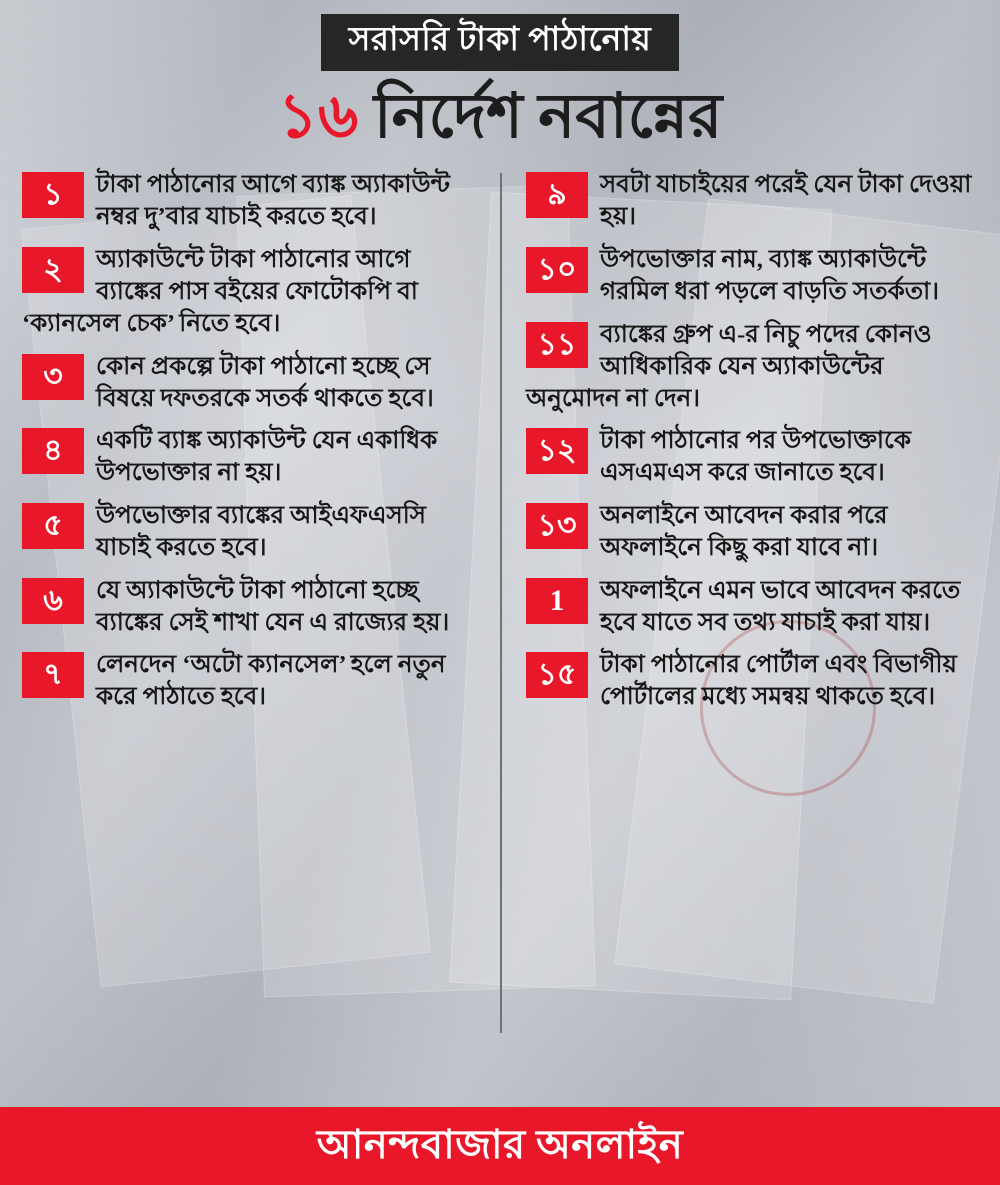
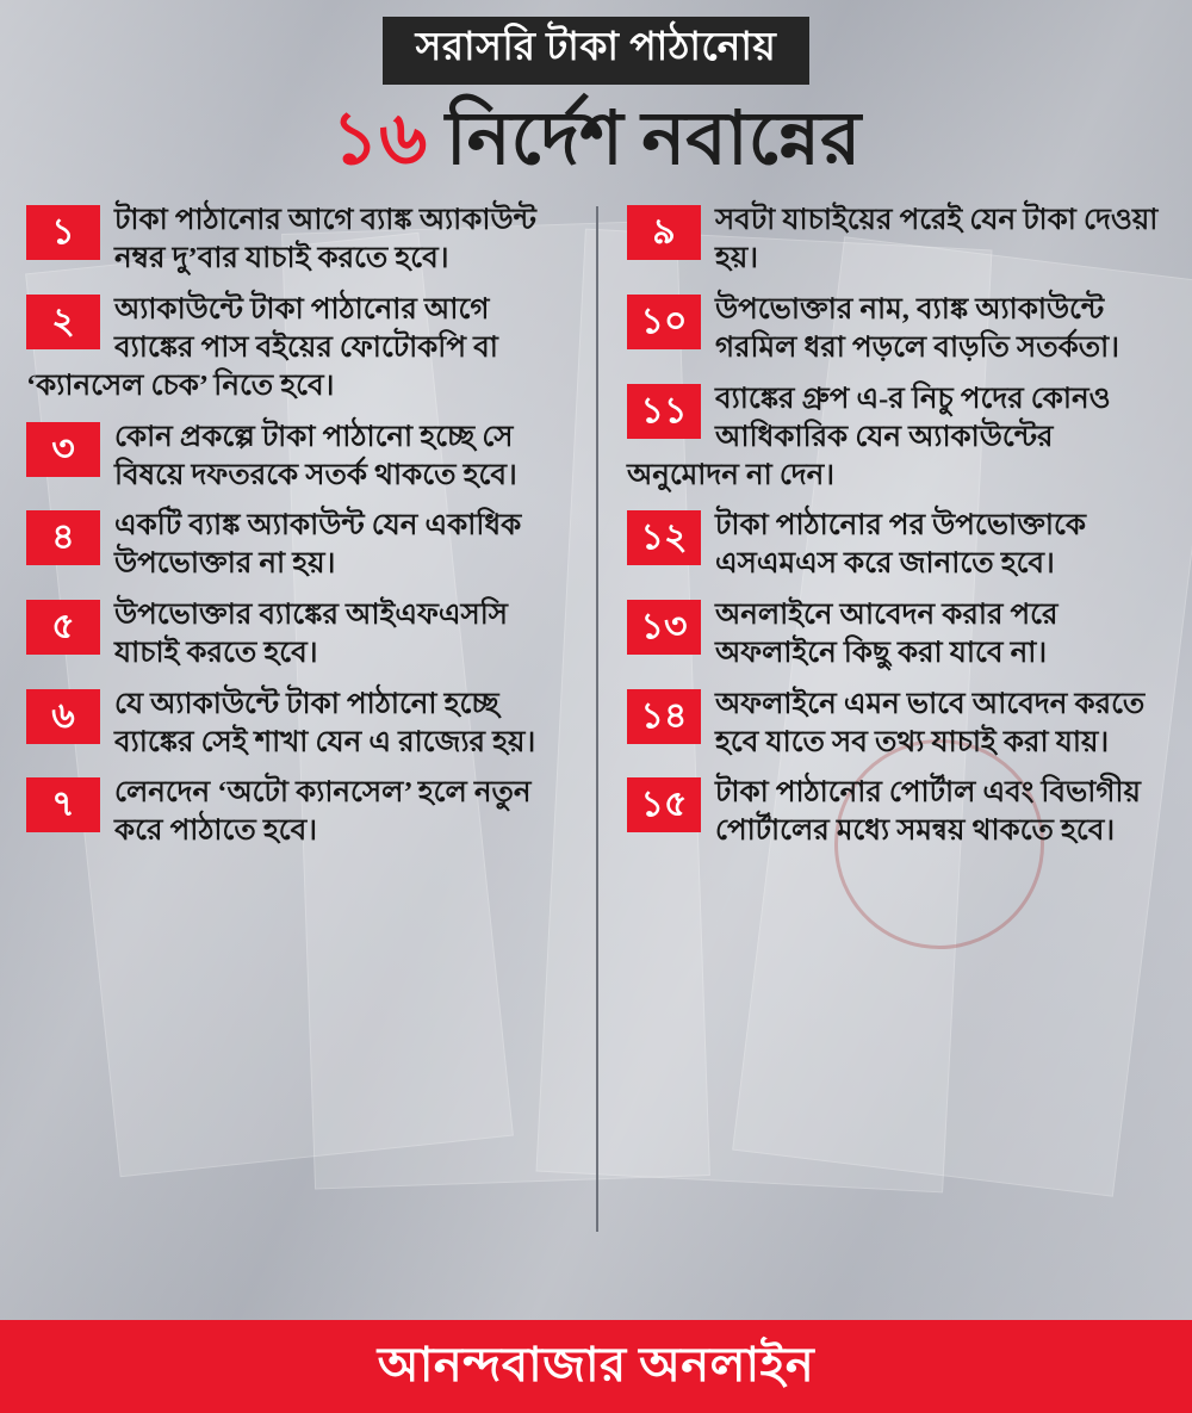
  সরাসরি টাকা পাঠানোয়
  ১৬ নির্দেশ নবান্নের
  ১
  টাকা পাঠানোর আগে ব্যাঙ্ক অ্যাকাউন্ট নম্বর দু’বার যাচাই করতে হবে।
  ২
  অ্যাকাউন্টে টাকা পাঠানোর আগে ব্যাঙ্কের পাস বইয়ের ফোটোকপি বা ‘ক্যানসেল চেক’ নিতে হবে।
  ৩
  কোন প্রকল্পে টাকা পাঠানো হচ্ছে সে বিষয়ে দফতরকে সতর্ক থাকতে হবে।
  ৪
  একটি ব্যাঙ্ক অ্যাকাউন্ট যেন একাধিক উপভোক্তার না হয়।
  ৫
  উপভোক্তার ব্যাঙ্কের আইএফএসসি যাচাই করতে হবে।
  ৬
  যে অ্যাকাউন্টে টাকা পাঠানো হচ্ছে ব্যাঙ্কের সেই শাখা যেন এ রাজ্যের হয়।
  ৭
  লেনদেন ‘অটো ক্যানসেল’ হলে নতুন করে পাঠাতে হবে।
  ৯
  সবটা যাচাইয়ের পরেই যেন টাকা দেওয়া হয়।
  ১০
  উপভোক্তার নাম, ব্যাঙ্ক অ্যাকাউন্টে গরমিল ধরা পড়লে বাড়তি সতর্কতা।
  ১১
  ব্যাঙ্কের গ্রুপ এ-র নিচু পদের কোনও আধিকারিক যেন অ্যাকাউন্টের অনুমোদন না দেন।
  ১২
  টাকা পাঠানোর পর উপভোক্তাকে এসএমএস করে জানাতে হবে।
  ১৩
  অনলাইনে আবেদন করার পরে অফলাইনে কিছু করা যাবে না।
- 1
+ ১৪
  অফলাইনে এমন ভাবে আবেদন করতে হবে যাতে সব তথ্য যাচাই করা যায়।
  ১৫
  টাকা পাঠানোর পোর্টাল এবং বিভাগীয় পোর্টালের মধ্যে সমন্বয় থাকতে হবে।
  আনন্দবাজার অনলাইন
